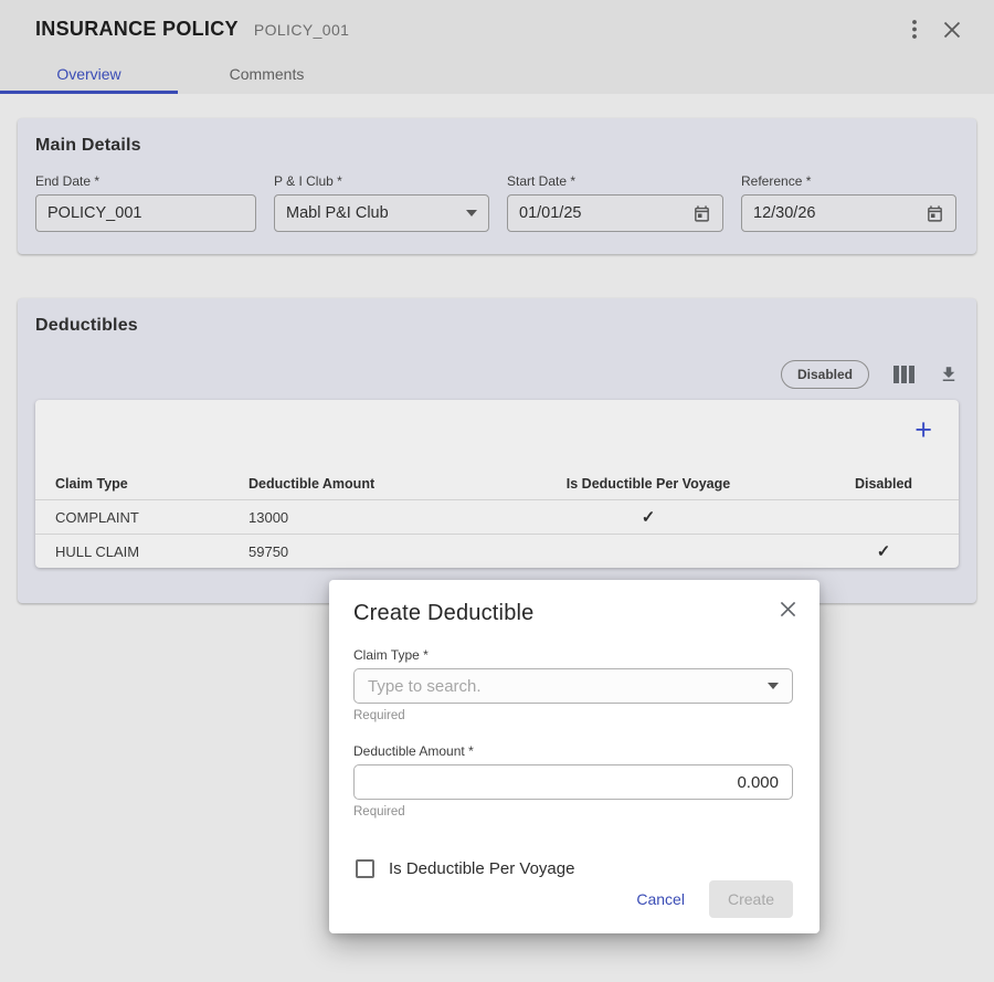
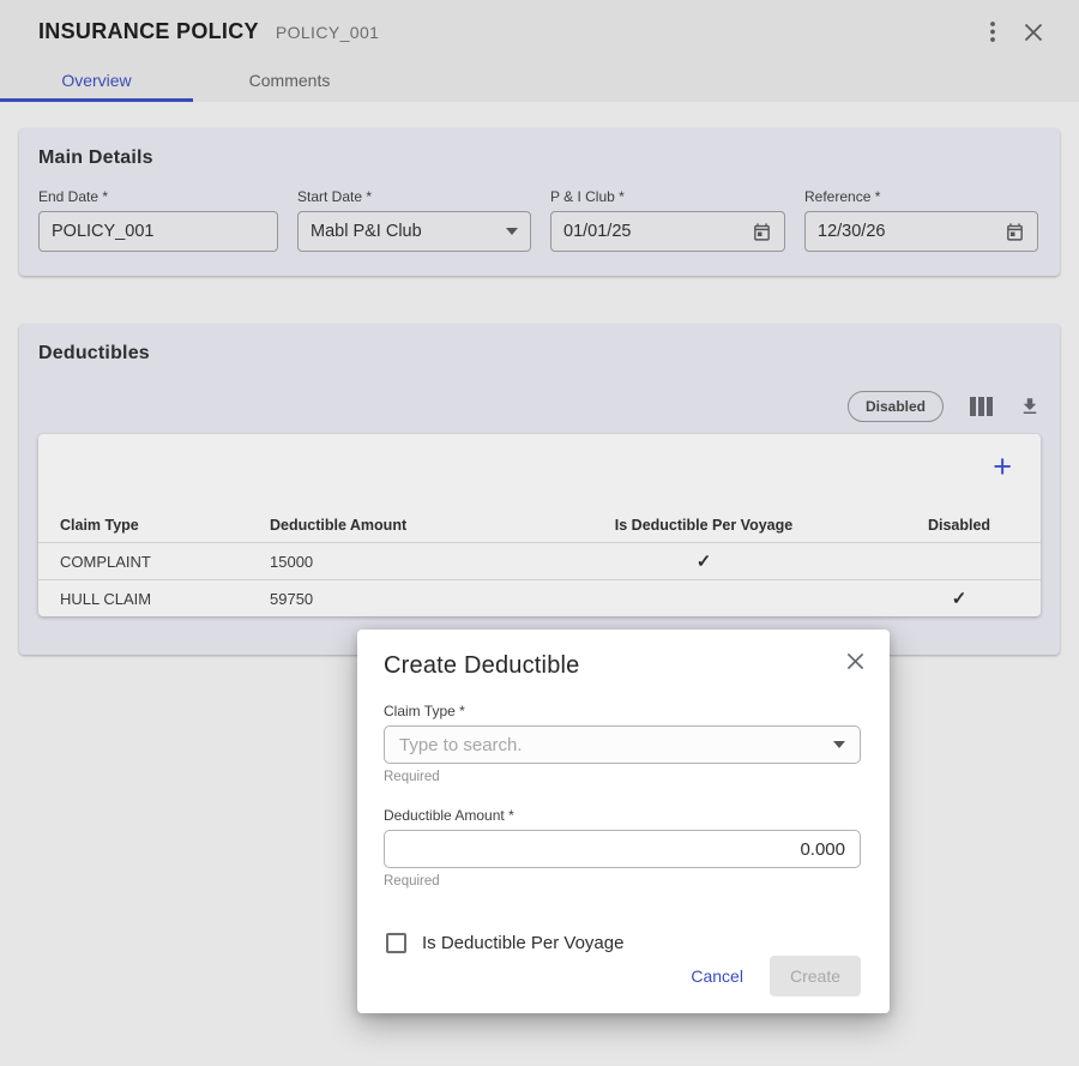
  INSURANCE POLICY
  POLICY_001
  Overview
  Comments
  Main Details
  End Date *
  POLICY_001
- P & I Club *
+ Start Date *
  Mabl P&I Club
- Start Date *
+ P & I Club *
  01/01/25
  Reference *
  12/30/26
  Deductibles
  Disabled
  +
  Claim Type
  Deductible Amount
  Is Deductible Per Voyage
  Disabled
  COMPLAINT
- 13000
+ 15000
  ✓
  HULL CLAIM
  59750
  ✓
  Create Deductible
  Claim Type *
  Type to search.
  Required
  Deductible Amount *
  0.000
  Required
  Is Deductible Per Voyage
  Cancel
  Create
